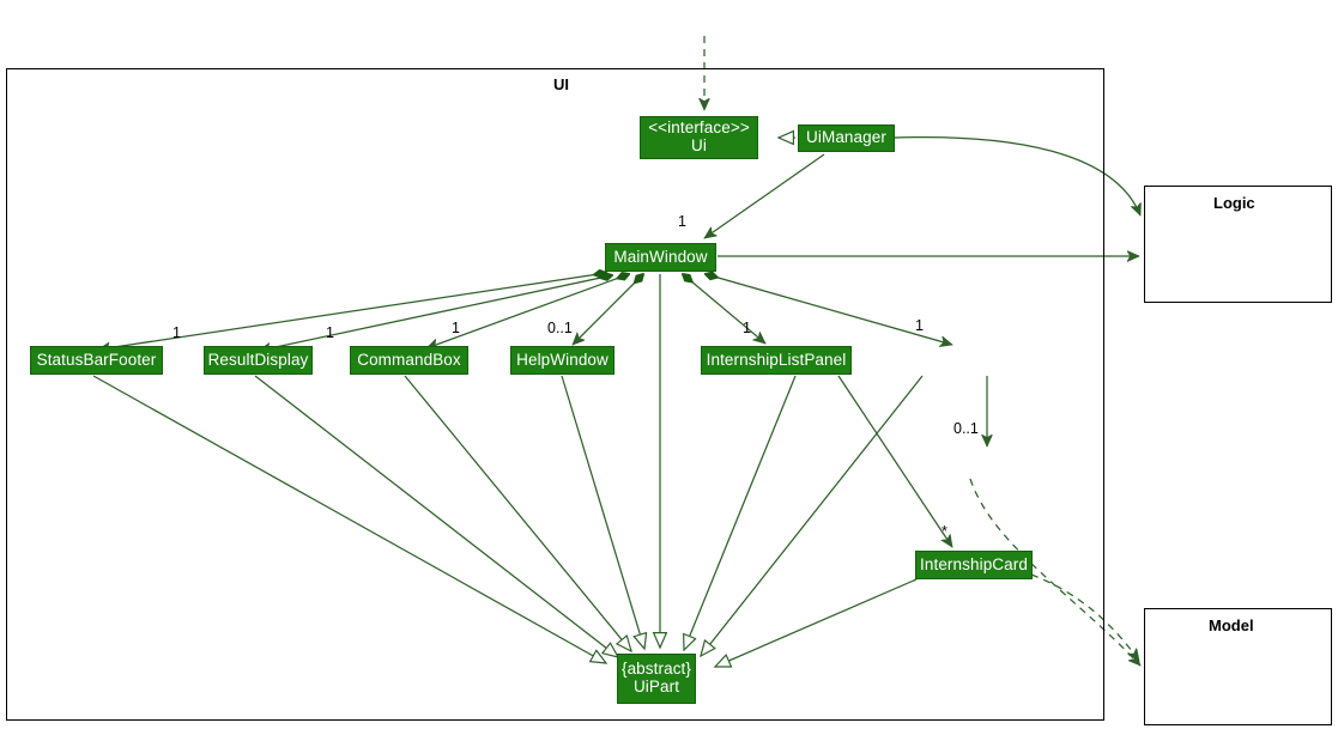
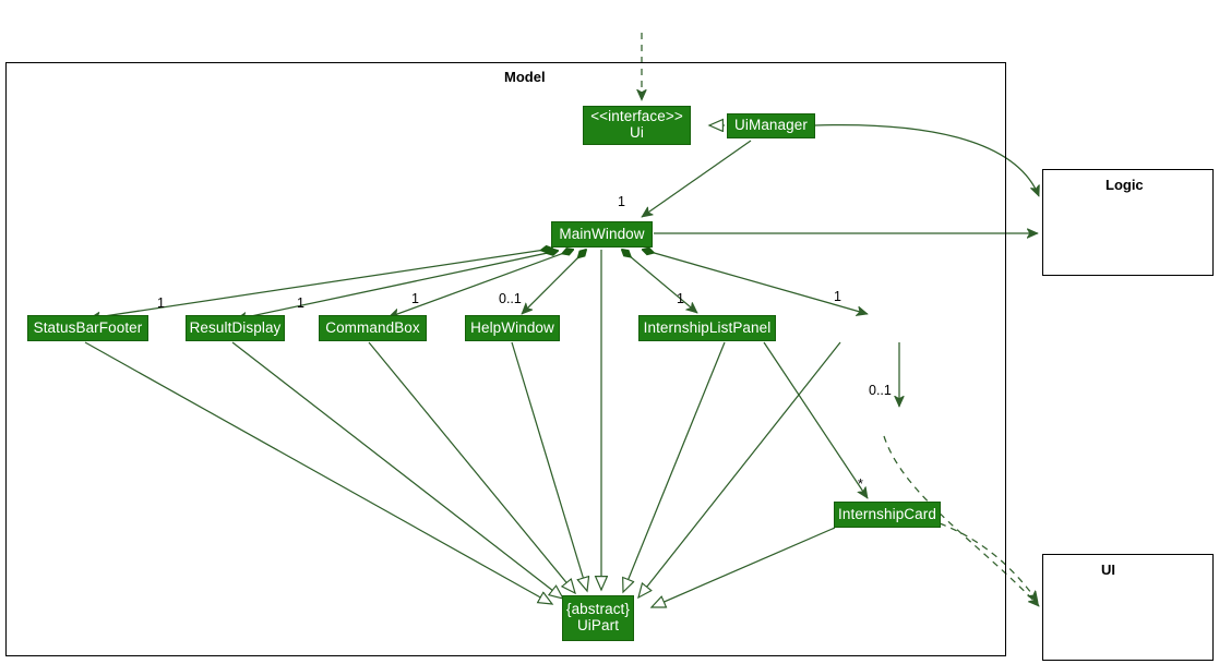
- UI
+ Model
  Logic
- Model
+ UI
  <<interface>>
  Ui
  UiManager
  MainWindow
  StatusBarFooter
  ResultDisplay
  CommandBox
  HelpWindow
  InternshipListPanel
  InternshipCard
  {abstract}
  UiPart
  1
  1
  1
  1
  0..1
  1
  1
  0..1
  *
